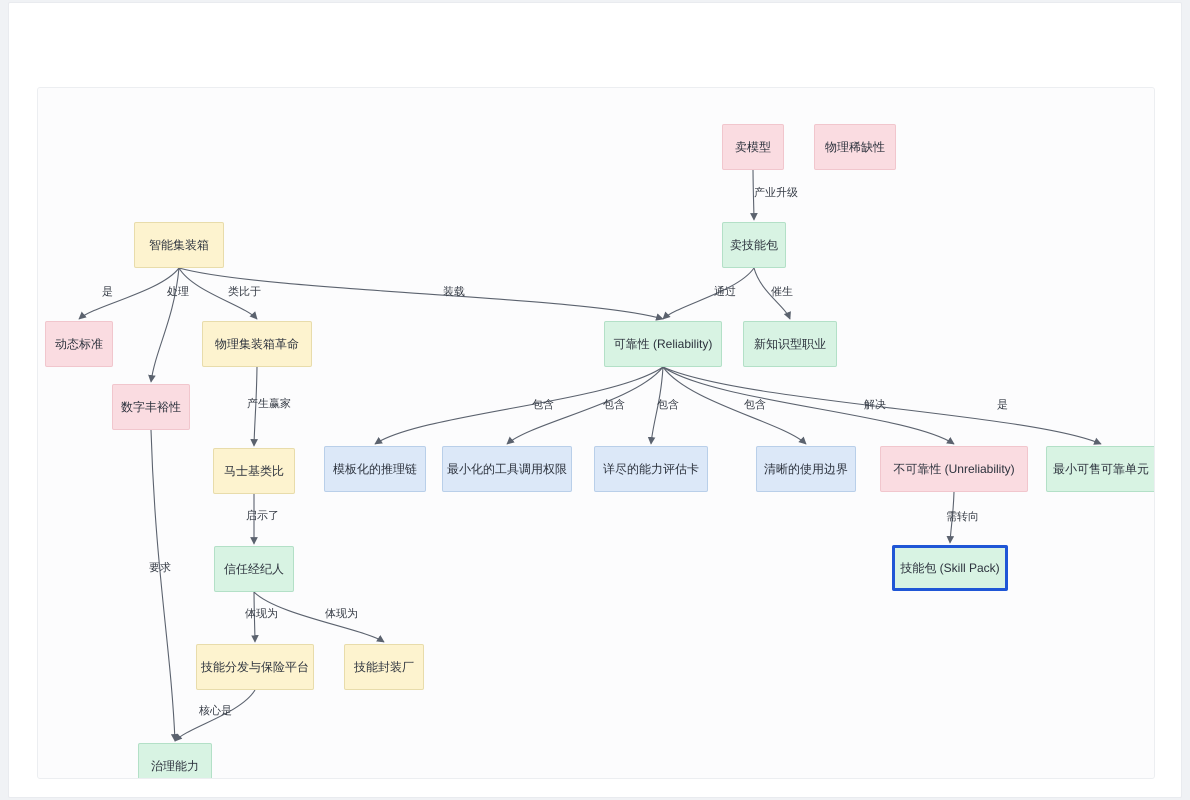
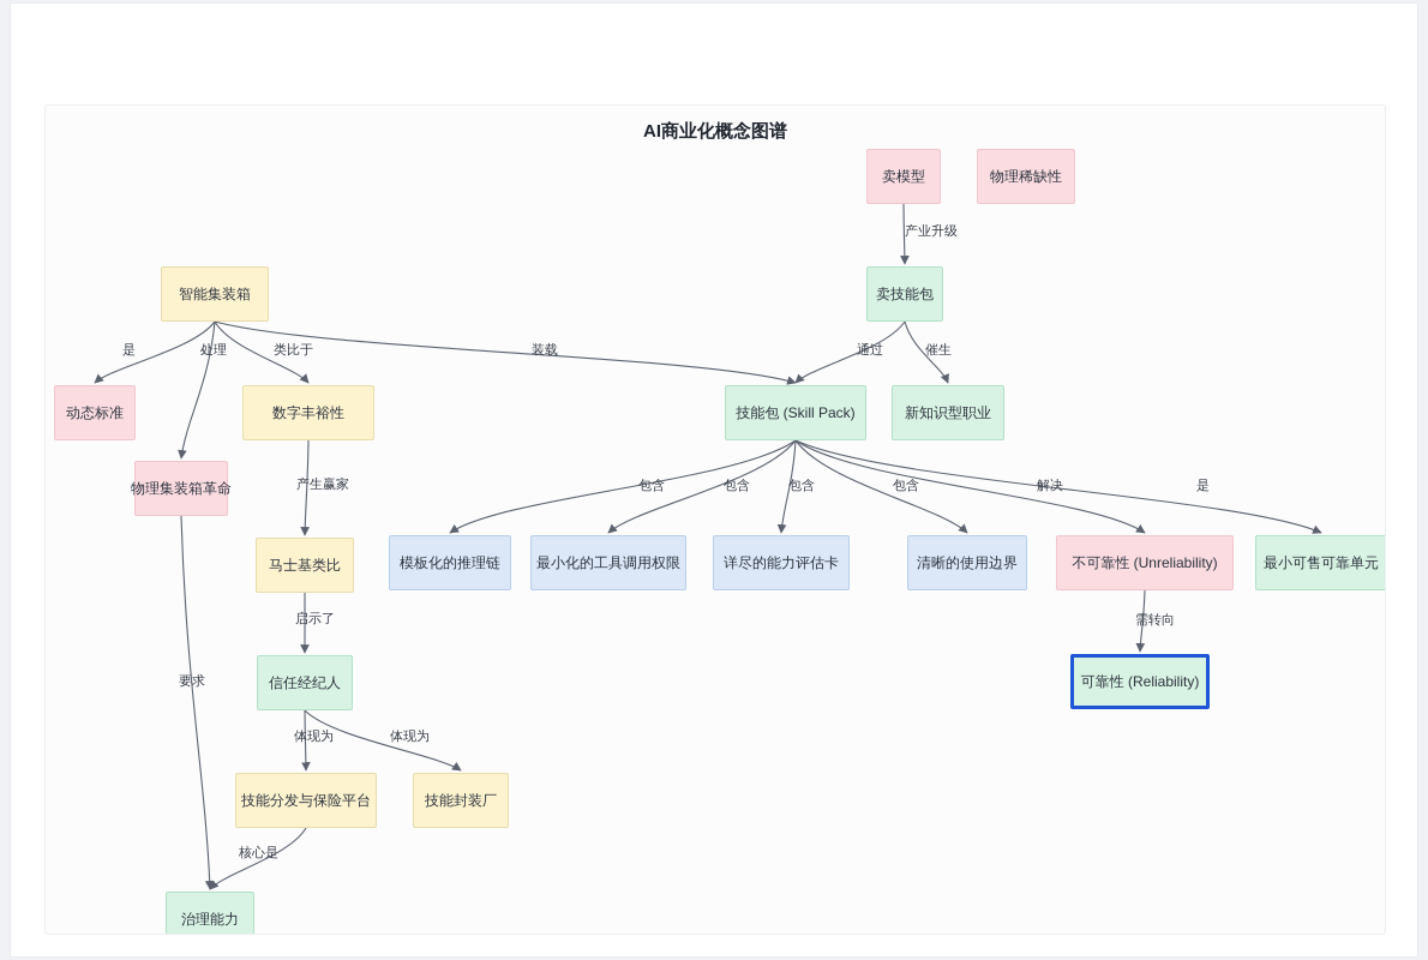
+ AI商业化概念图谱
  卖模型
  物理稀缺性
  卖技能包
  智能集装箱
  动态标准
- 物理集装箱革命
+ 数字丰裕性
- 可靠性 (Reliability)
+ 技能包 (Skill Pack)
  新知识型职业
- 数字丰裕性
+ 物理集装箱革命
  马士基类比
  模板化的推理链
  最小化的工具调用权限
  详尽的能力评估卡
  清晰的使用边界
  不可靠性 (Unreliability)
  最小可售可靠单元
  信任经纪人
- 技能包 (Skill Pack)
+ 可靠性 (Reliability)
  技能分发与保险平台
  技能封装厂
  治理能力
  产业升级
  是
  处理
  类比于
  装载
  通过
  催生
  产生赢家
  要求
  启示了
  包含
  包含
  包含
  包含
  解决
  是
  需转向
  体现为
  体现为
  核心是
